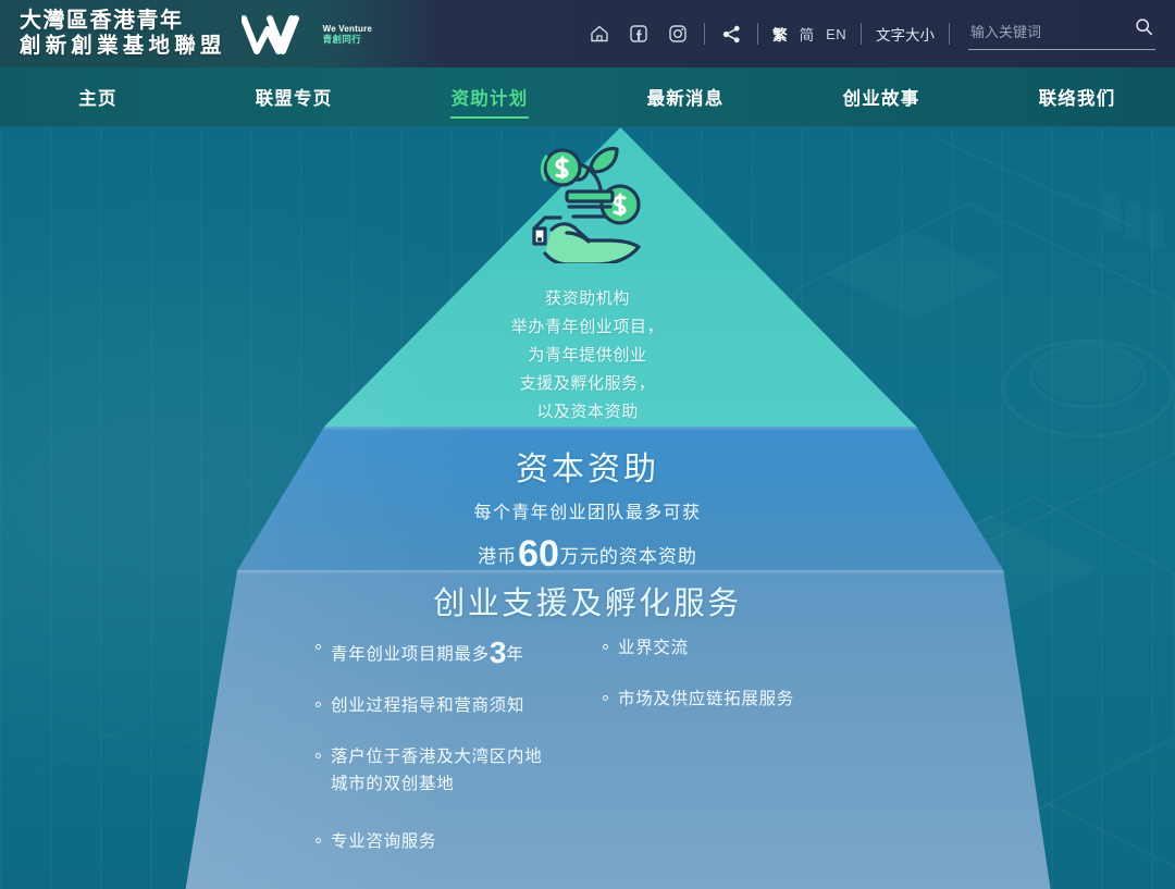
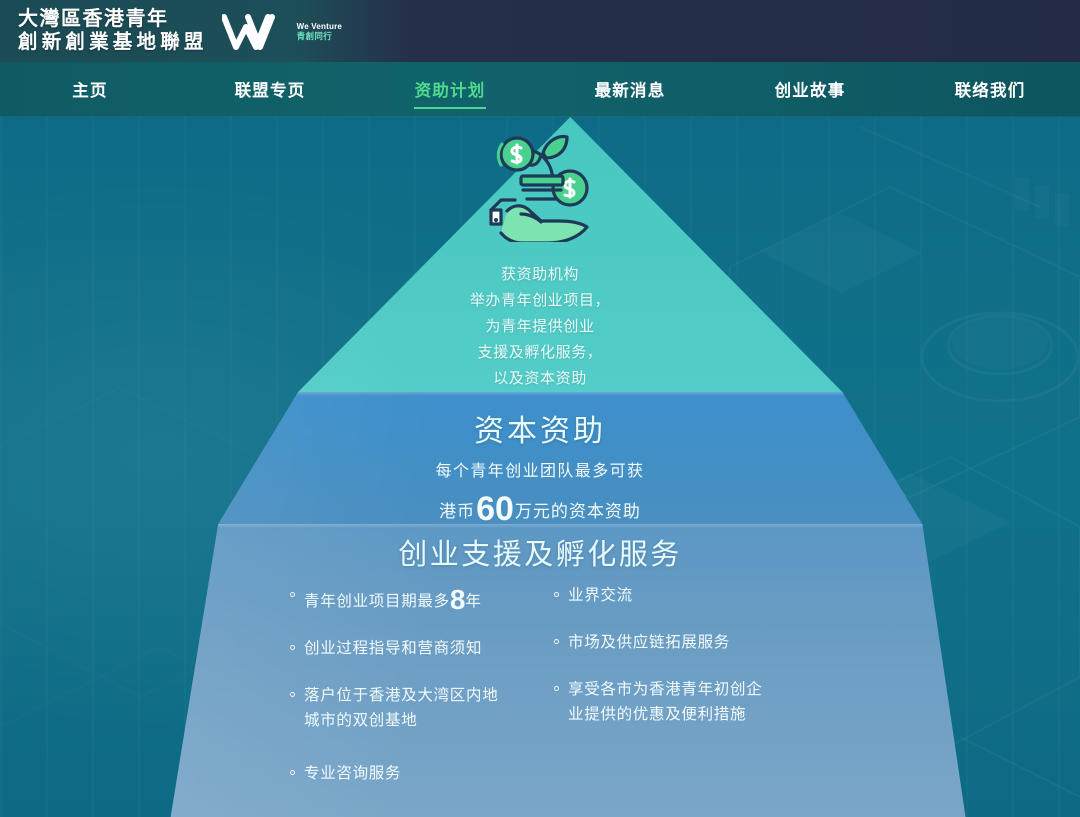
  大灣區香港青年
  創新創業基地聯盟
  We Venture
  青創同行
- 繁
- 简
- EN
- 文字大小
- 输入关键词
  主页
  联盟专页
  资助计划
  最新消息
  创业故事
  联络我们
  获资助机构
  举办青年创业项目，
  为青年提供创业
  支援及孵化服务，
  以及资本资助
  资本资助
  每个青年创业团队最多可获
  港币
  60
  万元的资本资助
  创业支援及孵化服务
- 青年创业项目期最多3年
+ 青年创业项目期最多8年
  创业过程指导和营商须知
  落户位于香港及大湾区内地
  城市的双创基地
  专业咨询服务
  业界交流
  市场及供应链拓展服务
+ 享受各市为香港青年初创企
+ 业提供的优惠及便利措施
